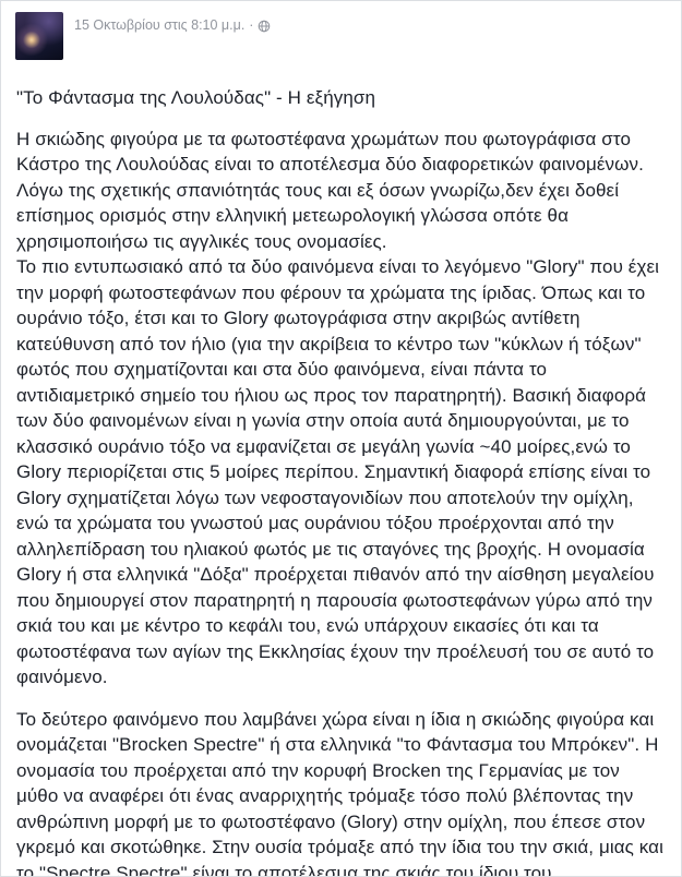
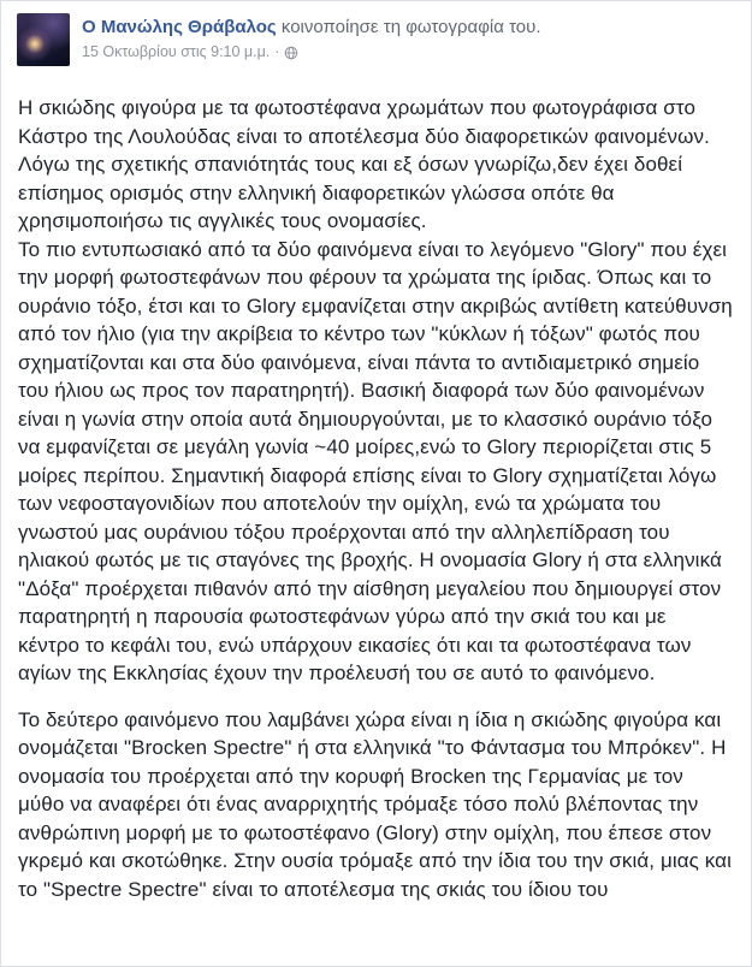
+ Ο Μανώλης Θράβαλος κοινοποίησε τη φωτογραφία του.
- 15 Οκτωβρίου στις 8:10 μ.μ.
+ 15 Οκτωβρίου στις 9:10 μ.μ.
  ·
- "Το Φάντασμα της Λουλούδας" - Η εξήγηση
- Η σκιώδης φιγούρα με τα φωτοστέφανα χρωμάτων που φωτογράφισα στο Κάστρο της Λουλούδας είναι το αποτέλεσμα δύο διαφορετικών φαινομένων. Λόγω της σχετικής σπανιότητάς τους και εξ όσων γνωρίζω,δεν έχει δοθεί επίσημος ορισμός στην ελληνική μετεωρολογική γλώσσα οπότε θα χρησιμοποιήσω τις αγγλικές τους ονομασίες.
+ Η σκιώδης φιγούρα με τα φωτοστέφανα χρωμάτων που φωτογράφισα στο Κάστρο της Λουλούδας είναι το αποτέλεσμα δύο διαφορετικών φαινομένων. Λόγω της σχετικής σπανιότητάς τους και εξ όσων γνωρίζω,δεν έχει δοθεί επίσημος ορισμός στην ελληνική διαφορετικών γλώσσα οπότε θα χρησιμοποιήσω τις αγγλικές τους ονομασίες.
- Το πιο εντυπωσιακό από τα δύο φαινόμενα είναι το λεγόμενο "Glory" που έχει την μορφή φωτοστεφάνων που φέρουν τα χρώματα της ίριδας. Όπως και το ουράνιο τόξο, έτσι και το Glory φωτογράφισα στην ακριβώς αντίθετη κατεύθυνση από τον ήλιο (για την ακρίβεια το κέντρο των "κύκλων ή τόξων" φωτός που σχηματίζονται και στα δύο φαινόμενα, είναι πάντα το αντιδιαμετρικό σημείο του ήλιου ως προς τον παρατηρητή). Βασική διαφορά των δύο φαινομένων είναι η γωνία στην οποία αυτά δημιουργούνται, με το κλασσικό ουράνιο τόξο να εμφανίζεται σε μεγάλη γωνία ~40 μοίρες,ενώ το Glory περιορίζεται στις 5 μοίρες περίπου. Σημαντική διαφορά επίσης είναι το Glory σχηματίζεται λόγω των νεφοσταγονιδίων που αποτελούν την ομίχλη, ενώ τα χρώματα του γνωστού μας ουράνιου τόξου προέρχονται από την αλληλεπίδραση του ηλιακού φωτός με τις σταγόνες της βροχής. Η ονομασία Glory ή στα ελληνικά "Δόξα" προέρχεται πιθανόν από την αίσθηση μεγαλείου που δημιουργεί στον παρατηρητή η παρουσία φωτοστεφάνων γύρω από την σκιά του και με κέντρο το κεφάλι του, ενώ υπάρχουν εικασίες ότι και τα φωτοστέφανα των αγίων της Εκκλησίας έχουν την προέλευσή του σε αυτό το φαινόμενο.
+ Το πιο εντυπωσιακό από τα δύο φαινόμενα είναι το λεγόμενο "Glory" που έχει την μορφή φωτοστεφάνων που φέρουν τα χρώματα της ίριδας. Όπως και το ουράνιο τόξο, έτσι και το Glory εμφανίζεται στην ακριβώς αντίθετη κατεύθυνση από τον ήλιο (για την ακρίβεια το κέντρο των "κύκλων ή τόξων" φωτός που σχηματίζονται και στα δύο φαινόμενα, είναι πάντα το αντιδιαμετρικό σημείο του ήλιου ως προς τον παρατηρητή). Βασική διαφορά των δύο φαινομένων είναι η γωνία στην οποία αυτά δημιουργούνται, με το κλασσικό ουράνιο τόξο να εμφανίζεται σε μεγάλη γωνία ~40 μοίρες,ενώ το Glory περιορίζεται στις 5 μοίρες περίπου. Σημαντική διαφορά επίσης είναι το Glory σχηματίζεται λόγω των νεφοσταγονιδίων που αποτελούν την ομίχλη, ενώ τα χρώματα του γνωστού μας ουράνιου τόξου προέρχονται από την αλληλεπίδραση του ηλιακού φωτός με τις σταγόνες της βροχής. Η ονομασία Glory ή στα ελληνικά "Δόξα" προέρχεται πιθανόν από την αίσθηση μεγαλείου που δημιουργεί στον παρατηρητή η παρουσία φωτοστεφάνων γύρω από την σκιά του και με κέντρο το κεφάλι του, ενώ υπάρχουν εικασίες ότι και τα φωτοστέφανα των αγίων της Εκκλησίας έχουν την προέλευσή του σε αυτό το φαινόμενο.
  Το δεύτερο φαινόμενο που λαμβάνει χώρα είναι η ίδια η σκιώδης φιγούρα και ονομάζεται "Brocken Spectre" ή στα ελληνικά "το Φάντασμα του Μπρόκεν". Η ονομασία του προέρχεται από την κορυφή Brocken της Γερμανίας με τον μύθο να αναφέρει ότι ένας αναρριχητής τρόμαξε τόσο πολύ βλέποντας την ανθρώπινη μορφή με το φωτοστέφανο (Glory) στην ομίχλη, που έπεσε στον γκρεμό και σκοτώθηκε. Στην ουσία τρόμαξε από την ίδια του την σκιά, μιας και το "Spectre Spectre" είναι το αποτέλεσμα της σκιάς του ίδιου του
